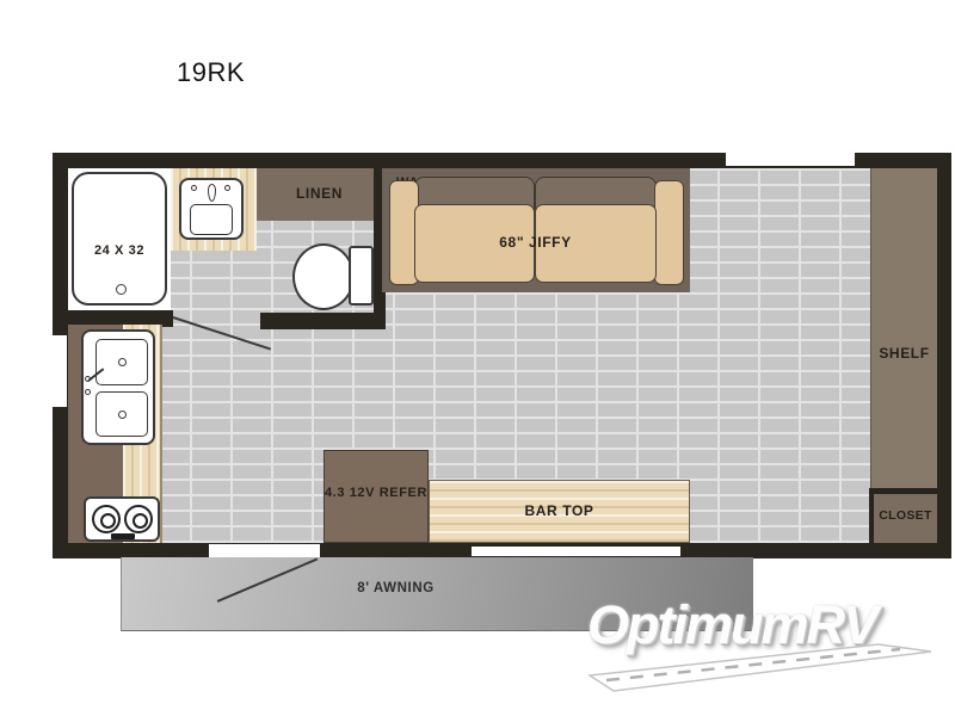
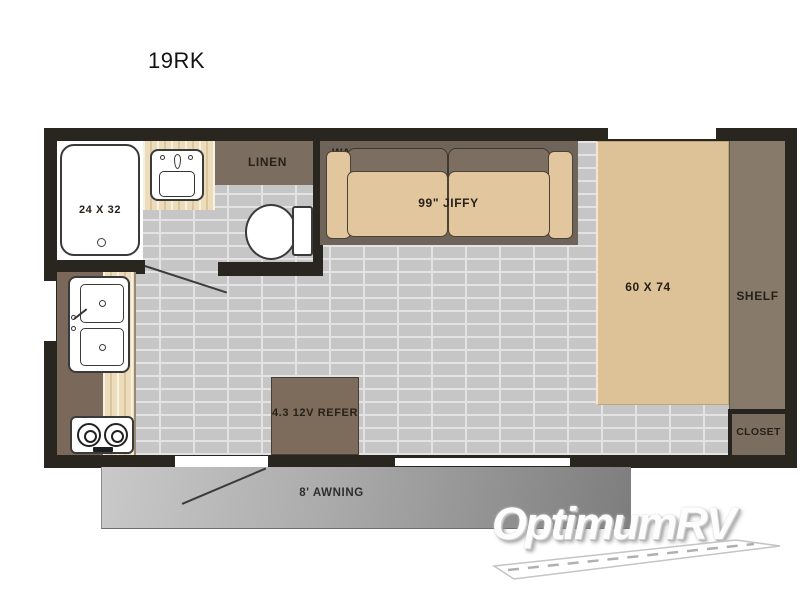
  19RK
  24 X 32
  LINEN
- 68" JIFFY
+ 99" JIFFY
+ 60 X 74
  SHELF
  CLOSET
  4.3 12V REFER
- BAR TOP
  8' AWNING
  OptimumRV
